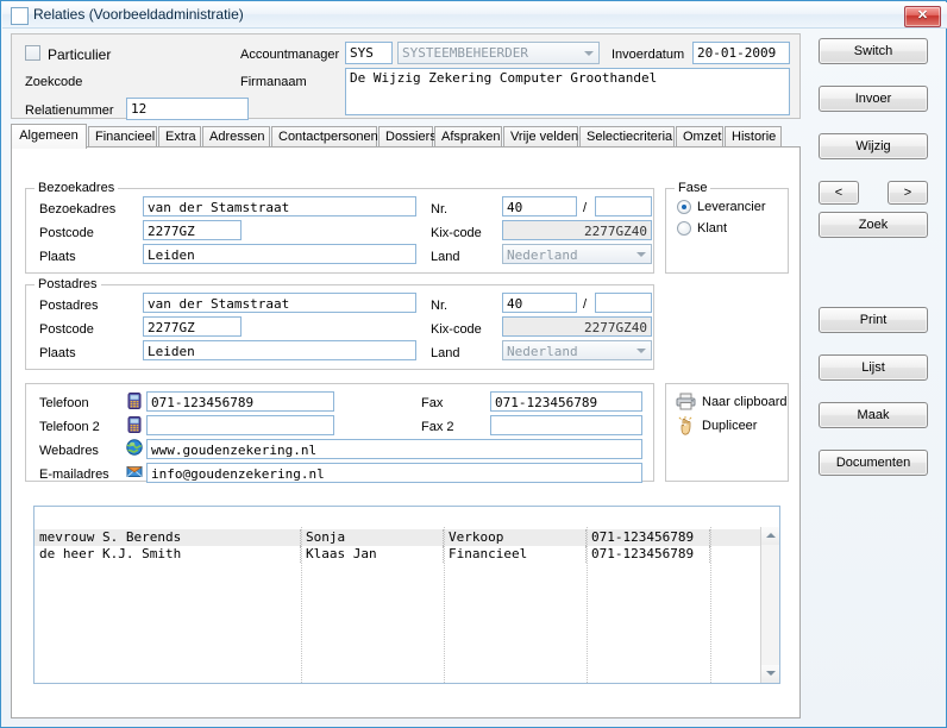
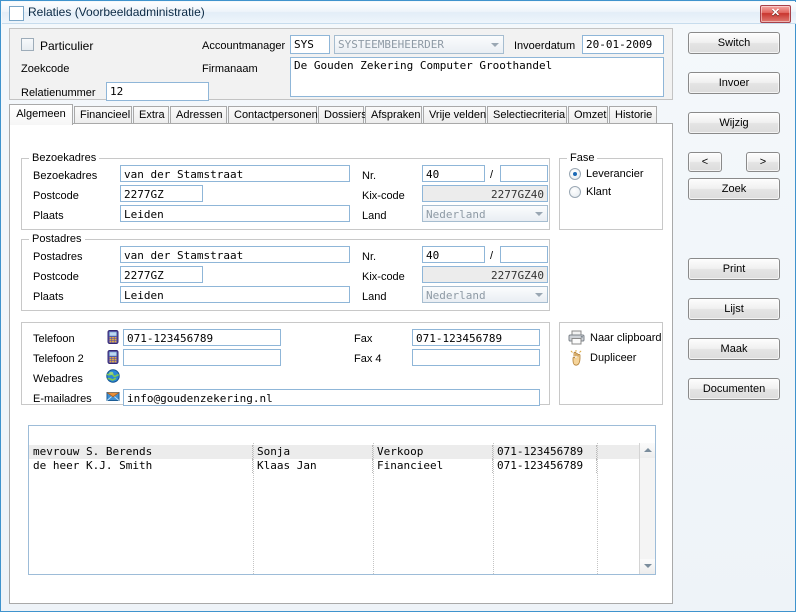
  Relaties (Voorbeeldadministratie)
  ✕
  Particulier
  Zoekcode
  Relatienummer
  12
  Accountmanager
  SYS
  SYSTEEMBEHEERDER
  Invoerdatum
  20-01-2009
  Firmanaam
- De Wijzig Zekering Computer Groothandel
+ De Gouden Zekering Computer Groothandel
  Algemeen
  Financieel
  Extra
  Adressen
  Contactpersonen
  Dossier
  Afspraken
  Vrije velden
  Selectiecriteria
  Omzet
  Historie
  Bezoekadres
  Bezoekadres
  van der Stamstraat
  Nr.
  40
  /
  Postcode
  2277GZ
  Kix-code
  2277GZ40
  Plaats
  Leiden
  Land
  Nederland
  Postadres
  Postadres
  van der Stamstraat
  Nr.
  40
  /
  Postcode
  2277GZ
  Kix-code
  2277GZ40
  Plaats
  Leiden
  Land
  Nederland
  Fase
  Leverancier
  Klant
  Telefoon
  071-123456789
  Telefoon 2
  Webadres
- www.goudenzekering.nl
  E-mailadres
  info@goudenzekering.nl
  Fax
  071-123456789
- Fax 2
+ Fax 4
  Naar clipboard
  Dupliceer
  mevrouw S. Berends
  Sonja
  Verkoop
  071-123456789
  de heer K.J. Smith
  Klaas Jan
  Financieel
  071-123456789
  Switch
  Invoer
  Wijzig
  <
  >
  Zoek
  Print
  Lijst
  Maak
  Documenten
